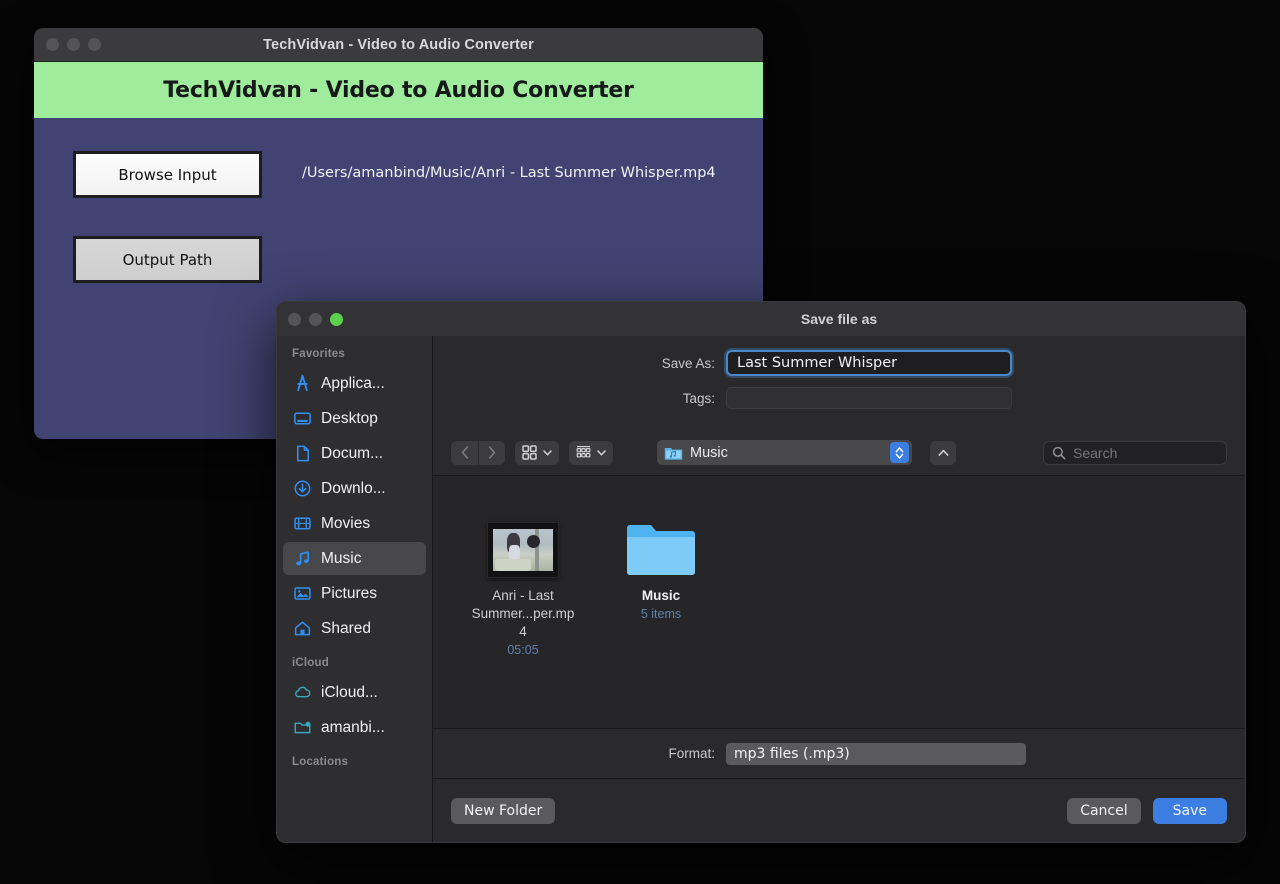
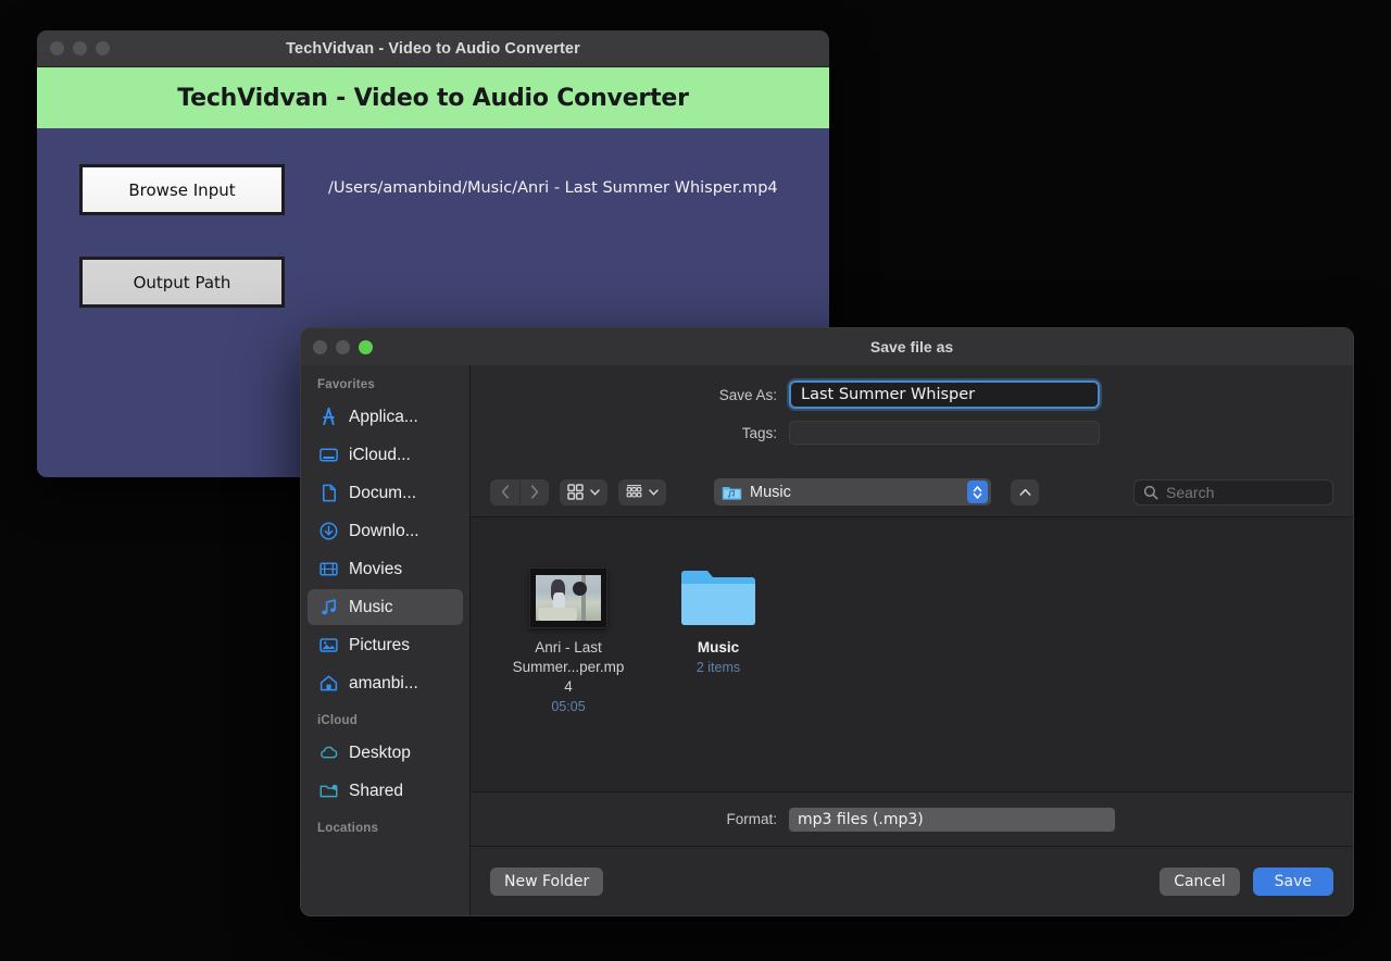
  TechVidvan - Video to Audio Converter
  TechVidvan - Video to Audio Converter
  Browse Input
  Output Path
  /Users/amanbind/Music/Anri - Last Summer Whisper.mp4
  Save file as
  Favorites
  Applica...
- Desktop
+ iCloud...
  Docum...
  Downlo...
  Movies
  Music
  Pictures
- Shared
+ amanbi...
  iCloud
- iCloud...
+ Desktop
- amanbi...
+ Shared
  Locations
  Save As:
  Last Summer Whisper
  Tags:
  Music
  Search
  Anri - Last Summer...per.mp4
  05:05
  Music
- 5 items
+ 2 items
  Format:
  mp3 files (.mp3)
  New Folder
  Cancel
  Save
